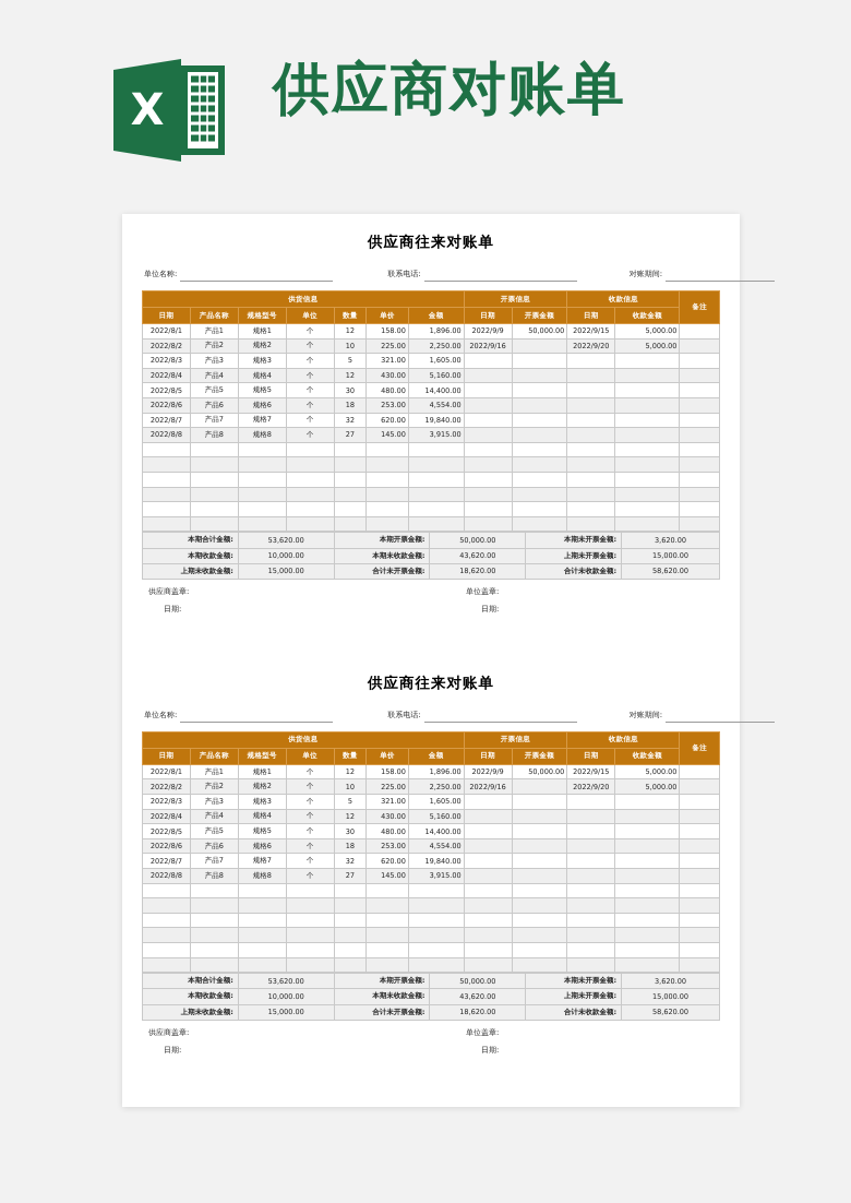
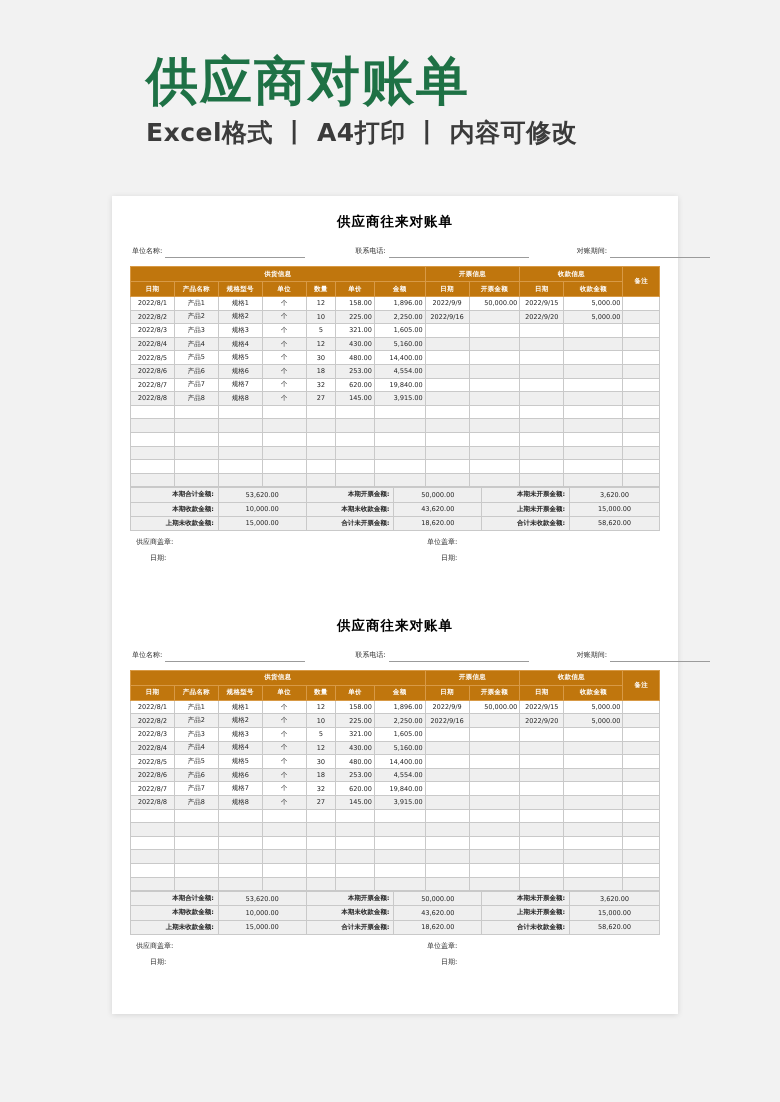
- X
  供应商对账单
+ Excel格式 丨 A4打印 丨 内容可修改
  供应商往来对账单
  单位名称:
  联系电话:
  对账期间:
  供货信息	开票信息	收款信息	备注
  日期	产品名称	规格型号	单位	数量	单价	金额	日期	开票金额	日期	收款金额
  2022/8/1	产品1	规格1	个	12	158.00	1,896.00	2022/9/9	50,000.00	2022/9/15	5,000.00
  2022/8/2	产品2	规格2	个	10	225.00	2,250.00	2022/9/16		2022/9/20	5,000.00
  2022/8/3	产品3	规格3	个	5	321.00	1,605.00
  2022/8/4	产品4	规格4	个	12	430.00	5,160.00
  2022/8/5	产品5	规格5	个	30	480.00	14,400.00
  2022/8/6	产品6	规格6	个	18	253.00	4,554.00
  2022/8/7	产品7	规格7	个	32	620.00	19,840.00
  2022/8/8	产品8	规格8	个	27	145.00	3,915.00
  本期合计金额:	53,620.00	本期开票金额:	50,000.00	本期未开票金额:	3,620.00
  本期收款金额:	10,000.00	本期未收款金额:	43,620.00	上期未开票金额:	15,000.00
  上期未收款金额:	15,000.00	合计未开票金额:	18,620.00	合计未收款金额:	58,620.00
  供应商盖章:
  日期:
  单位盖章:
  日期:
  供应商往来对账单
  单位名称:
  联系电话:
  对账期间:
  供货信息	开票信息	收款信息	备注
  日期	产品名称	规格型号	单位	数量	单价	金额	日期	开票金额	日期	收款金额
  2022/8/1	产品1	规格1	个	12	158.00	1,896.00	2022/9/9	50,000.00	2022/9/15	5,000.00
  2022/8/2	产品2	规格2	个	10	225.00	2,250.00	2022/9/16		2022/9/20	5,000.00
  2022/8/3	产品3	规格3	个	5	321.00	1,605.00
  2022/8/4	产品4	规格4	个	12	430.00	5,160.00
  2022/8/5	产品5	规格5	个	30	480.00	14,400.00
  2022/8/6	产品6	规格6	个	18	253.00	4,554.00
  2022/8/7	产品7	规格7	个	32	620.00	19,840.00
  2022/8/8	产品8	规格8	个	27	145.00	3,915.00
  本期合计金额:	53,620.00	本期开票金额:	50,000.00	本期未开票金额:	3,620.00
  本期收款金额:	10,000.00	本期未收款金额:	43,620.00	上期未开票金额:	15,000.00
  上期未收款金额:	15,000.00	合计未开票金额:	18,620.00	合计未收款金额:	58,620.00
  供应商盖章:
  日期:
  单位盖章:
  日期:
